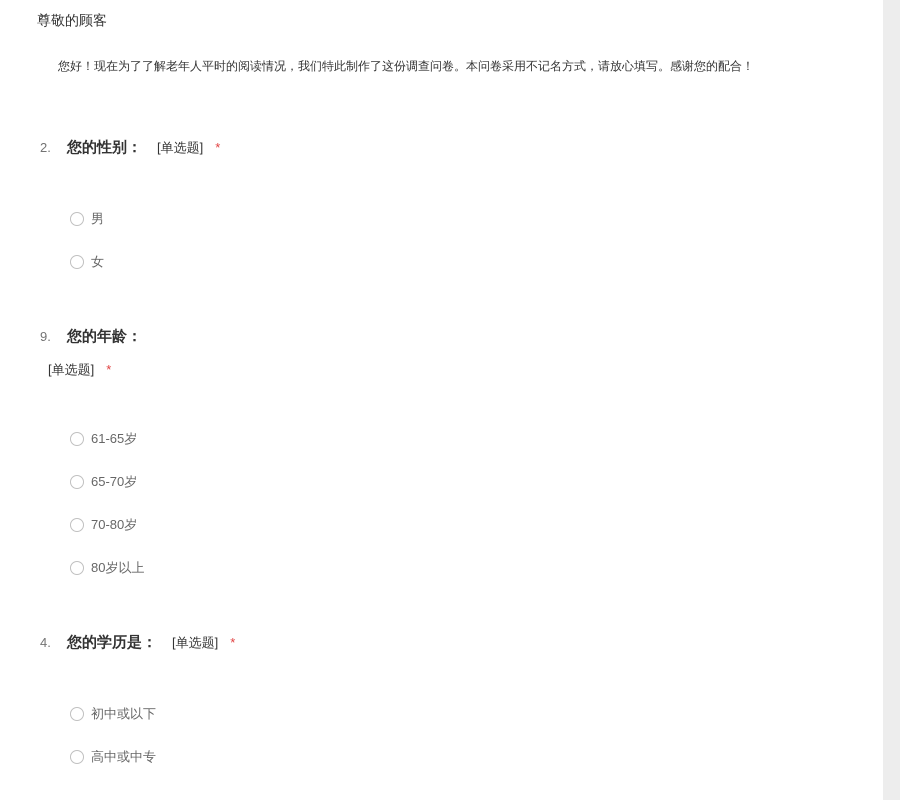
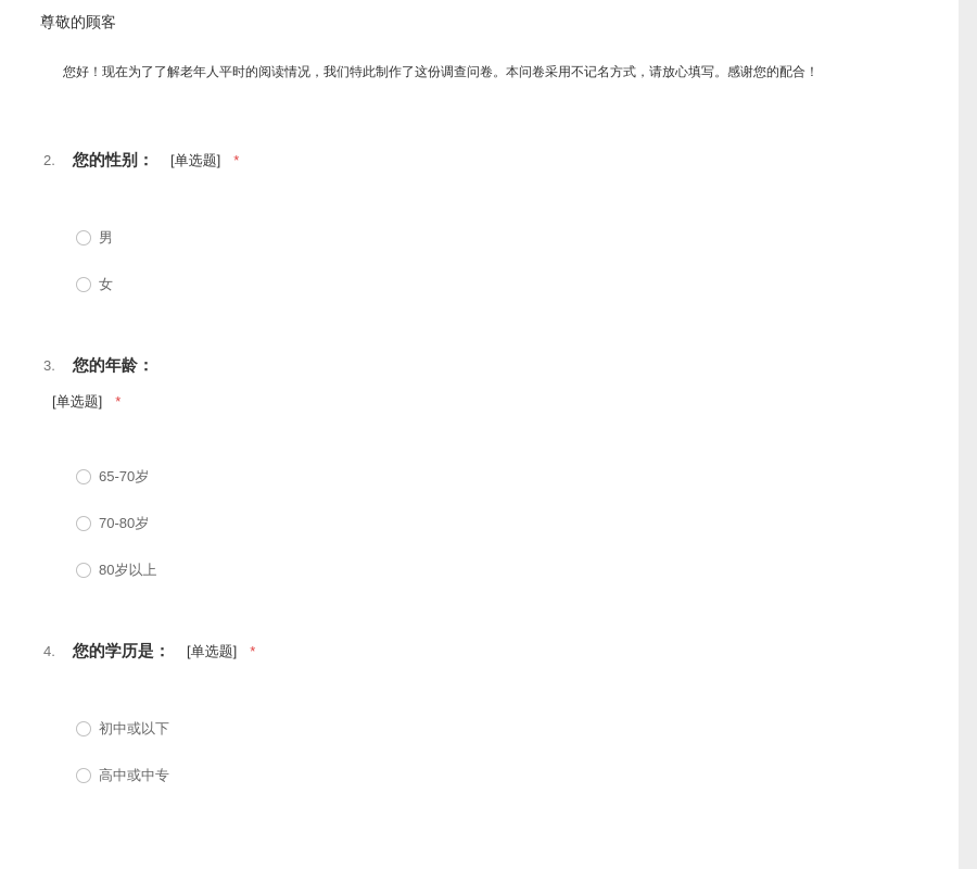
  尊敬的顾客
  您好！现在为了了解老年人平时的阅读情况，我们特此制作了这份调查问卷。本问卷采用不记名方式，请放心填写。感谢您的配合！
  2.
  您的性别：
  [单选题]
  *
  男
  女
- 9.
+ 3.
  您的年龄：
  [单选题] *
- 61-65岁
  65-70岁
  70-80岁
  80岁以上
  4.
  您的学历是：
  [单选题]
  *
  初中或以下
  高中或中专
